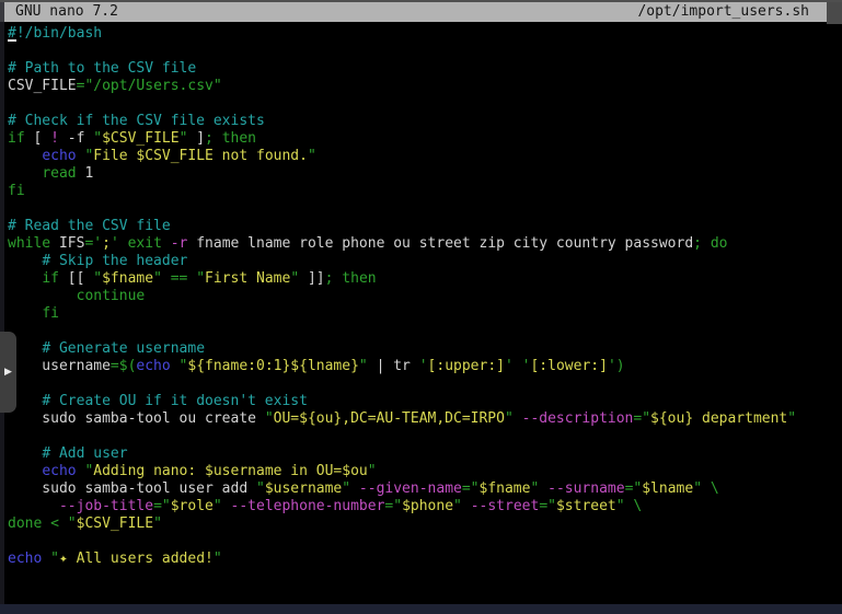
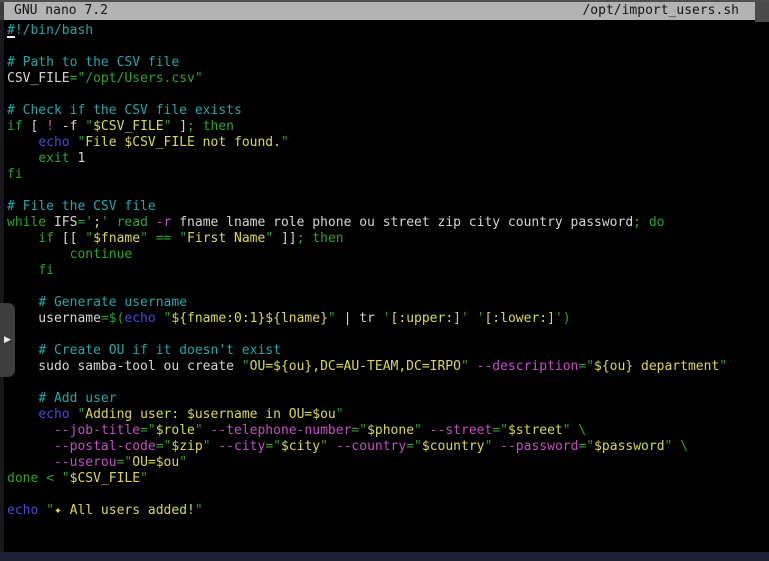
  GNU nano 7.2
  /opt/import_users.sh
  #!/bin/bash
  # Path to the CSV file
  CSV_FILE="/opt/Users.csv"
  # Check if the CSV file exists
  if [ ! -f "$CSV_FILE" ]; then
  echo "File $CSV_FILE not found."
- read 1
+ exit 1
  fi
- # Read the CSV file
+ # File the CSV file
- while IFS=';' exit -r fname lname role phone ou street zip city country password; do
+ while IFS=';' read -r fname lname role phone ou street zip city country password; do
- # Skip the header
  if [[ "$fname" == "First Name" ]]; then
  continue
  fi
  # Generate username
  username=$(echo "${fname:0:1}${lname}" | tr '[:upper:]' '[:lower:]')
  # Create OU if it doesn't exist
  sudo samba-tool ou create "OU=${ou},DC=AU-TEAM,DC=IRPO" --description="${ou} department"
  # Add user
- echo "Adding nano: $username in OU=$ou"
+ echo "Adding user: $username in OU=$ou"
- sudo samba-tool user add "$username" --given-name="$fname" --surname="$lname" \
  --job-title="$role" --telephone-number="$phone" --street="$street" \
+ --postal-code="$zip" --city="$city" --country="$country" --password="$password" \
+ --userou="OU=$ou"
  done < "$CSV_FILE"
  echo "✦ All users added!"
  ▶
